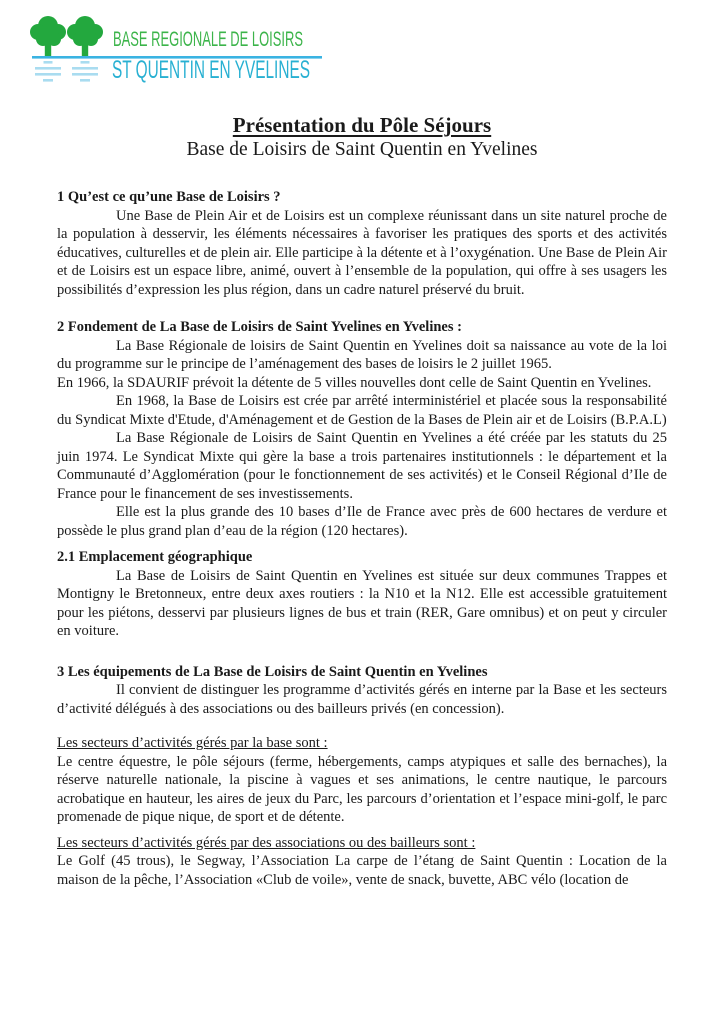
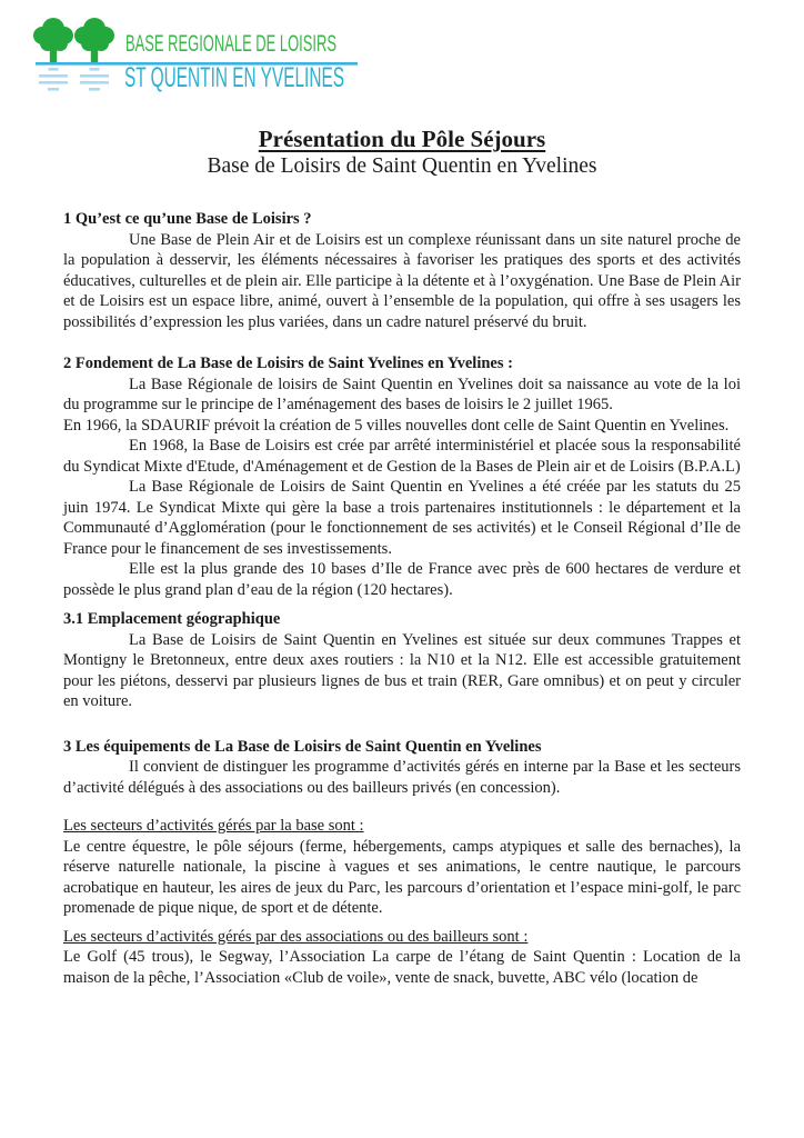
  BASE REGIONALE DE LOISIRS
  ST QUENTIN EN YVELINES
  Présentation du Pôle Séjours
  Base de Loisirs de Saint Quentin en Yvelines
  1 Qu’est ce qu’une Base de Loisirs ?
- Une Base de Plein Air et de Loisirs est un complexe réunissant dans un site naturel proche de la population à desservir, les éléments nécessaires à favoriser les pratiques des sports et des activités éducatives, culturelles et de plein air. Elle participe à la détente et à l’oxygénation. Une Base de Plein Air et de Loisirs est un espace libre, animé, ouvert à l’ensemble de la population, qui offre à ses usagers les possibilités d’expression les plus région, dans un cadre naturel préservé du bruit.
+ Une Base de Plein Air et de Loisirs est un complexe réunissant dans un site naturel proche de la population à desservir, les éléments nécessaires à favoriser les pratiques des sports et des activités éducatives, culturelles et de plein air. Elle participe à la détente et à l’oxygénation. Une Base de Plein Air et de Loisirs est un espace libre, animé, ouvert à l’ensemble de la population, qui offre à ses usagers les possibilités d’expression les plus variées, dans un cadre naturel préservé du bruit.
  2 Fondement de La Base de Loisirs de Saint Yvelines en Yvelines :
  La Base Régionale de loisirs de Saint Quentin en Yvelines doit sa naissance au vote de la loi du programme sur le principe de l’aménagement des bases de loisirs le 2 juillet 1965.
- En 1966, la SDAURIF prévoit la détente de 5 villes nouvelles dont celle de Saint Quentin en Yvelines.
+ En 1966, la SDAURIF prévoit la création de 5 villes nouvelles dont celle de Saint Quentin en Yvelines.
  En 1968, la Base de Loisirs est crée par arrêté interministériel et placée sous la responsabilité du Syndicat Mixte d'Etude, d'Aménagement et de Gestion de la Bases de Plein air et de Loisirs (B.P.A.L)
  La Base Régionale de Loisirs de Saint Quentin en Yvelines a été créée par les statuts du 25 juin 1974. Le Syndicat Mixte qui gère la base a trois partenaires institutionnels : le département et la Communauté d’Agglomération (pour le fonctionnement de ses activités) et le Conseil Régional d’Ile de France pour le financement de ses investissements.
  Elle est la plus grande des 10 bases d’Ile de France avec près de 600 hectares de verdure et possède le plus grand plan d’eau de la région (120 hectares).
- 2.1 Emplacement géographique
+ 3.1 Emplacement géographique
  La Base de Loisirs de Saint Quentin en Yvelines est située sur deux communes Trappes et Montigny le Bretonneux, entre deux axes routiers : la N10 et la N12. Elle est accessible gratuitement pour les piétons, desservi par plusieurs lignes de bus et train (RER, Gare omnibus) et on peut y circuler en voiture.
  3 Les équipements de La Base de Loisirs de Saint Quentin en Yvelines
  Il convient de distinguer les programme d’activités gérés en interne par la Base et les secteurs d’activité délégués à des associations ou des bailleurs privés (en concession).
  Les secteurs d’activités gérés par la base sont :
  Le centre équestre, le pôle séjours (ferme, hébergements, camps atypiques et salle des bernaches), la réserve naturelle nationale, la piscine à vagues et ses animations, le centre nautique, le parcours acrobatique en hauteur, les aires de jeux du Parc, les parcours d’orientation et l’espace mini-golf, le parc promenade de pique nique, de sport et de détente.
  Les secteurs d’activités gérés par des associations ou des bailleurs sont :
  Le Golf (45 trous), le Segway, l’Association La carpe de l’étang de Saint Quentin : Location de la maison de la pêche, l’Association «Club de voile», vente de snack, buvette, ABC vélo (location de
